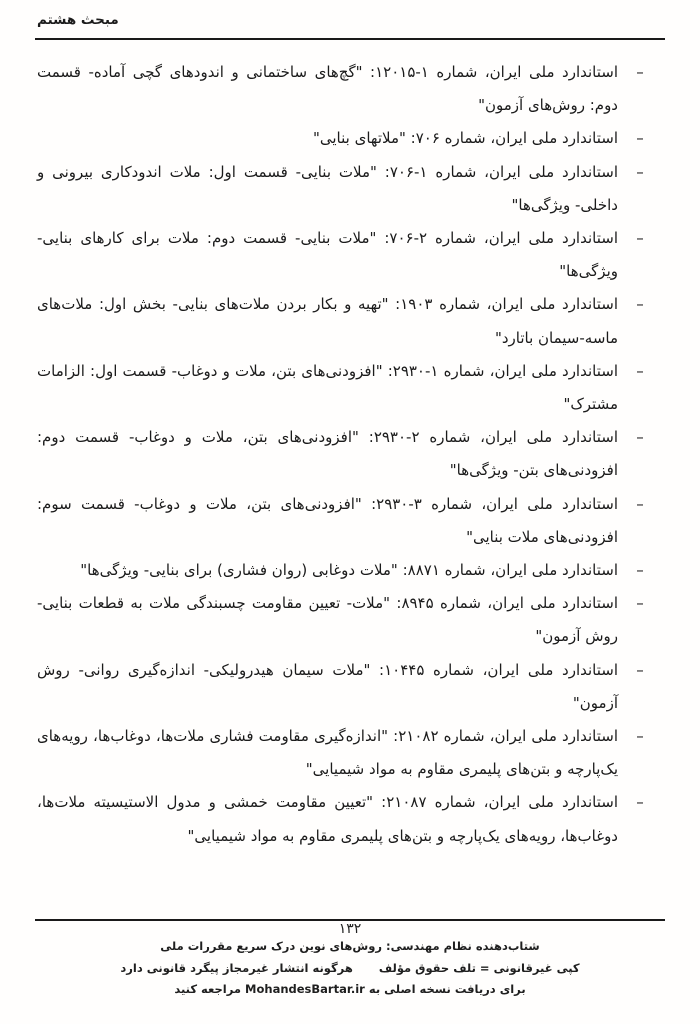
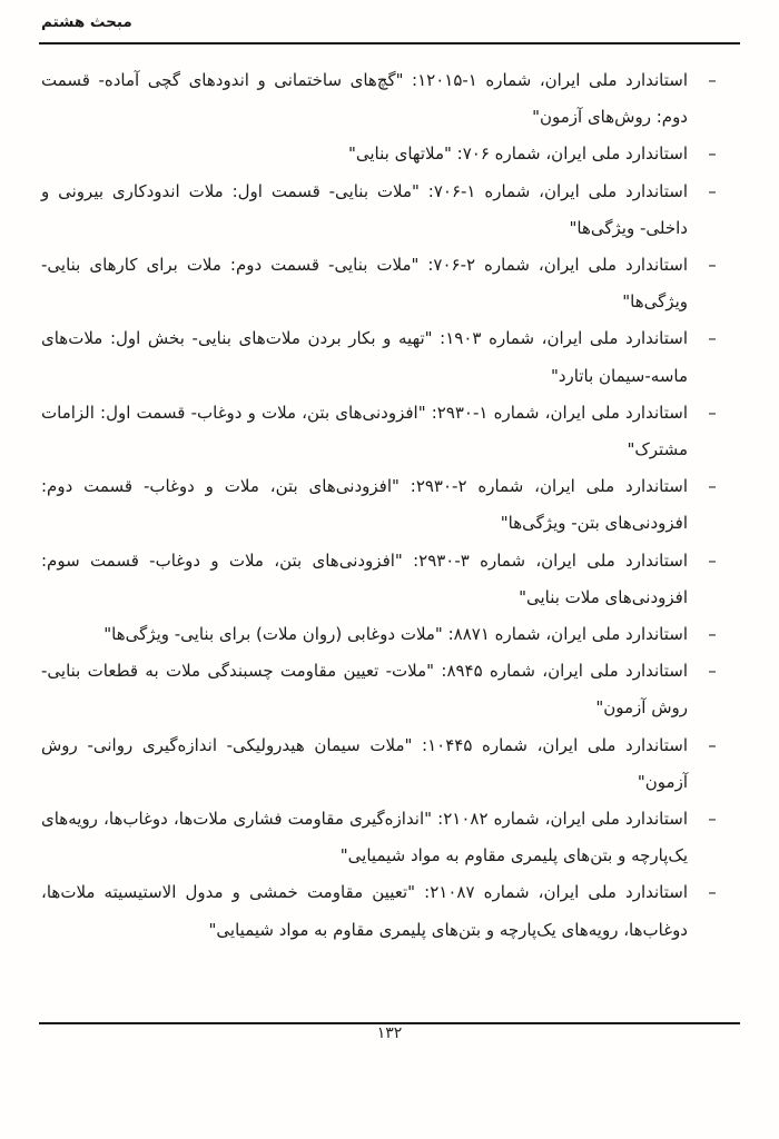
  مبحث هشتم
  –
  استاندارد ملی ایران، شماره ۱۲۰۱۵-۱⁩: "گچ‌های ساختمانی و اندودهای گچی آماده- قسمت دوم: روش‌های آزمون"
  –
  استاندارد ملی ایران، شماره ۷۰۶: "ملاتهای بنایی"
  –
  استاندارد ملی ایران، شماره ۷۰۶-۱⁩: "ملات بنایی- قسمت اول: ملات اندودکاری بیرونی و داخلی- ویژگی‌ها"
  –
  استاندارد ملی ایران، شماره ۷۰۶-۲⁩: "ملات بنایی- قسمت دوم: ملات برای کارهای بنایی- ویژگی‌ها"
  –
  استاندارد ملی ایران، شماره ۱۹۰۳: "تهیه و بکار بردن ملات‌های بنایی- بخش اول: ملات‌های ماسه-سیمان باتارد"
  –
  استاندارد ملی ایران، شماره ۲۹۳۰-۱⁩: "افزودنی‌های بتن، ملات و دوغاب- قسمت اول: الزامات مشترک"
  –
  استاندارد ملی ایران، شماره ۲۹۳۰-۲⁩: "افزودنی‌های بتن، ملات و دوغاب- قسمت دوم: افزودنی‌های بتن- ویژگی‌ها"
  –
  استاندارد ملی ایران، شماره ۲۹۳۰-۳⁩: "افزودنی‌های بتن، ملات و دوغاب- قسمت سوم: افزودنی‌های ملات بنایی"
  –
- استاندارد ملی ایران، شماره ۸۸۷۱: "ملات دوغابی (روان فشاری) برای بنایی- ویژگی‌ها"
+ استاندارد ملی ایران، شماره ۸۸۷۱: "ملات دوغابی (روان ملات) برای بنایی- ویژگی‌ها"
  –
  استاندارد ملی ایران، شماره ۸۹۴۵: "ملات- تعیین مقاومت چسبندگی ملات به قطعات بنایی- روش آزمون"
  –
  استاندارد ملی ایران، شماره ۱۰۴۴۵: "ملات سیمان هیدرولیکی- اندازه‌گیری روانی- روش آزمون"
  –
  استاندارد ملی ایران، شماره ۲۱۰۸۲: "اندازه‌گیری مقاومت فشاری ملات‌ها، دوغاب‌ها، رویه‌های یک‌پارچه و بتن‌های پلیمری مقاوم به مواد شیمیایی"
  –
  استاندارد ملی ایران، شماره ۲۱۰۸۷: "تعیین مقاومت خمشی و مدول الاستیسیته ملات‌ها، دوغاب‌ها، رویه‌های یک‌پارچه و بتن‌های پلیمری مقاوم به مواد شیمیایی"
  ۱۳۲
- شتاب‌دهنده نظام مهندسی: روش‌های نوین درک سریع مقررات ملی
- کپی غیرقانونی = تلف حقوق مؤلفهرگونه انتشار غیرمجاز پیگرد قانونی دارد
- برای دریافت نسخه اصلی به MohandesBartar.ir مراجعه کنید
